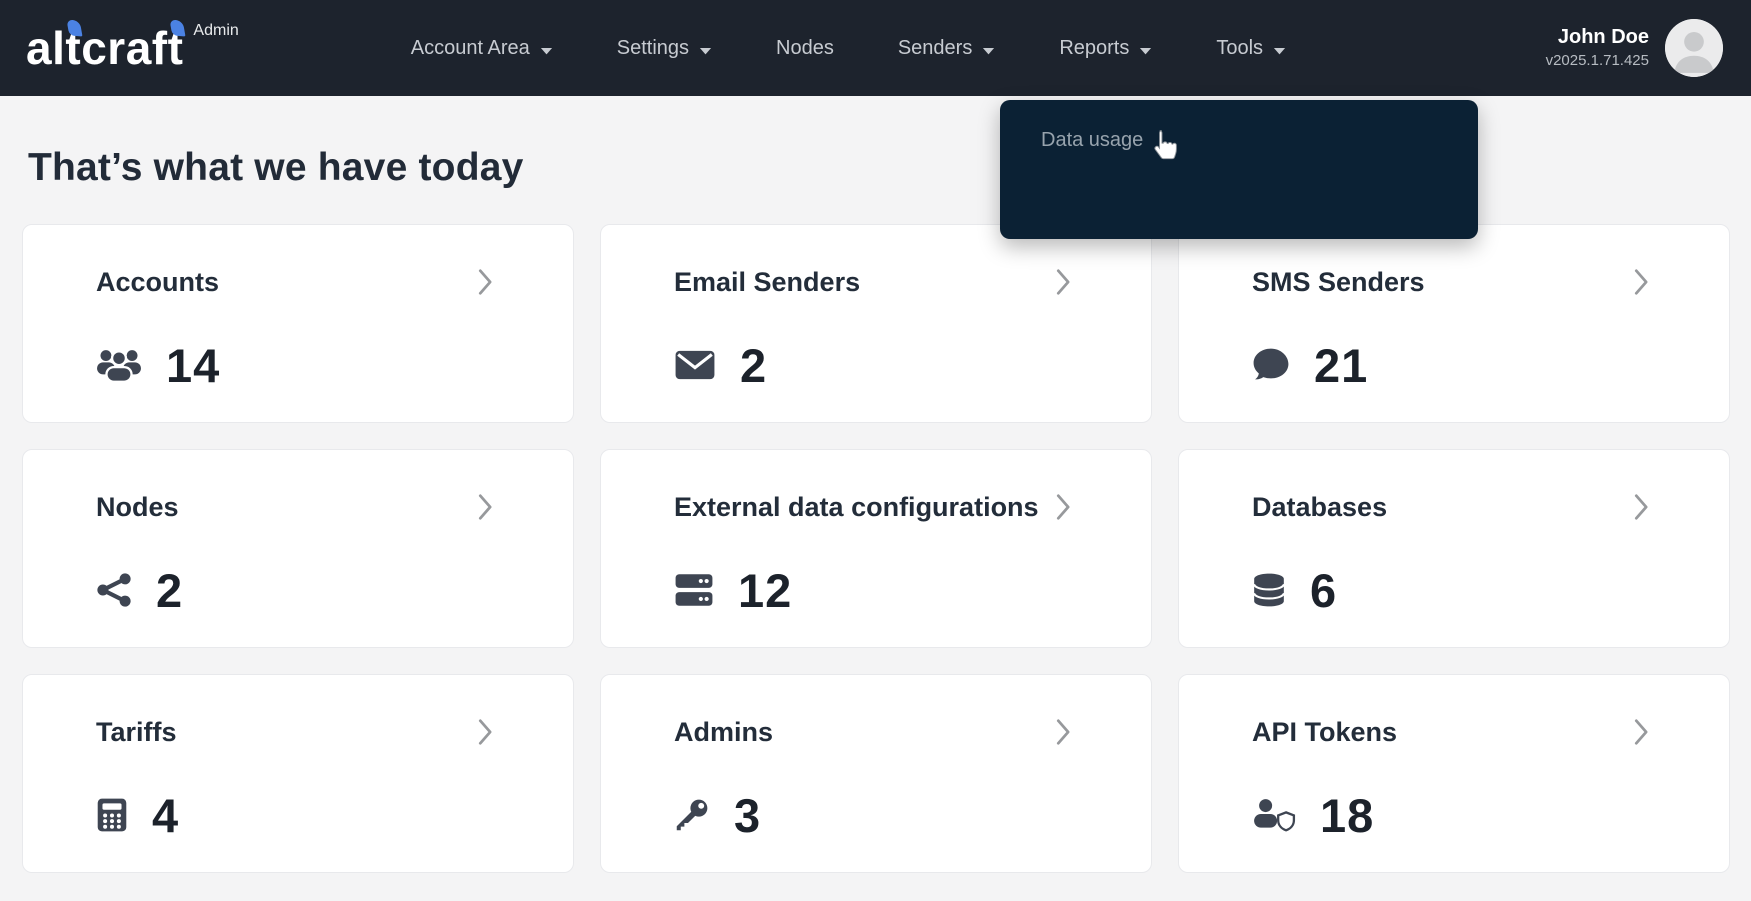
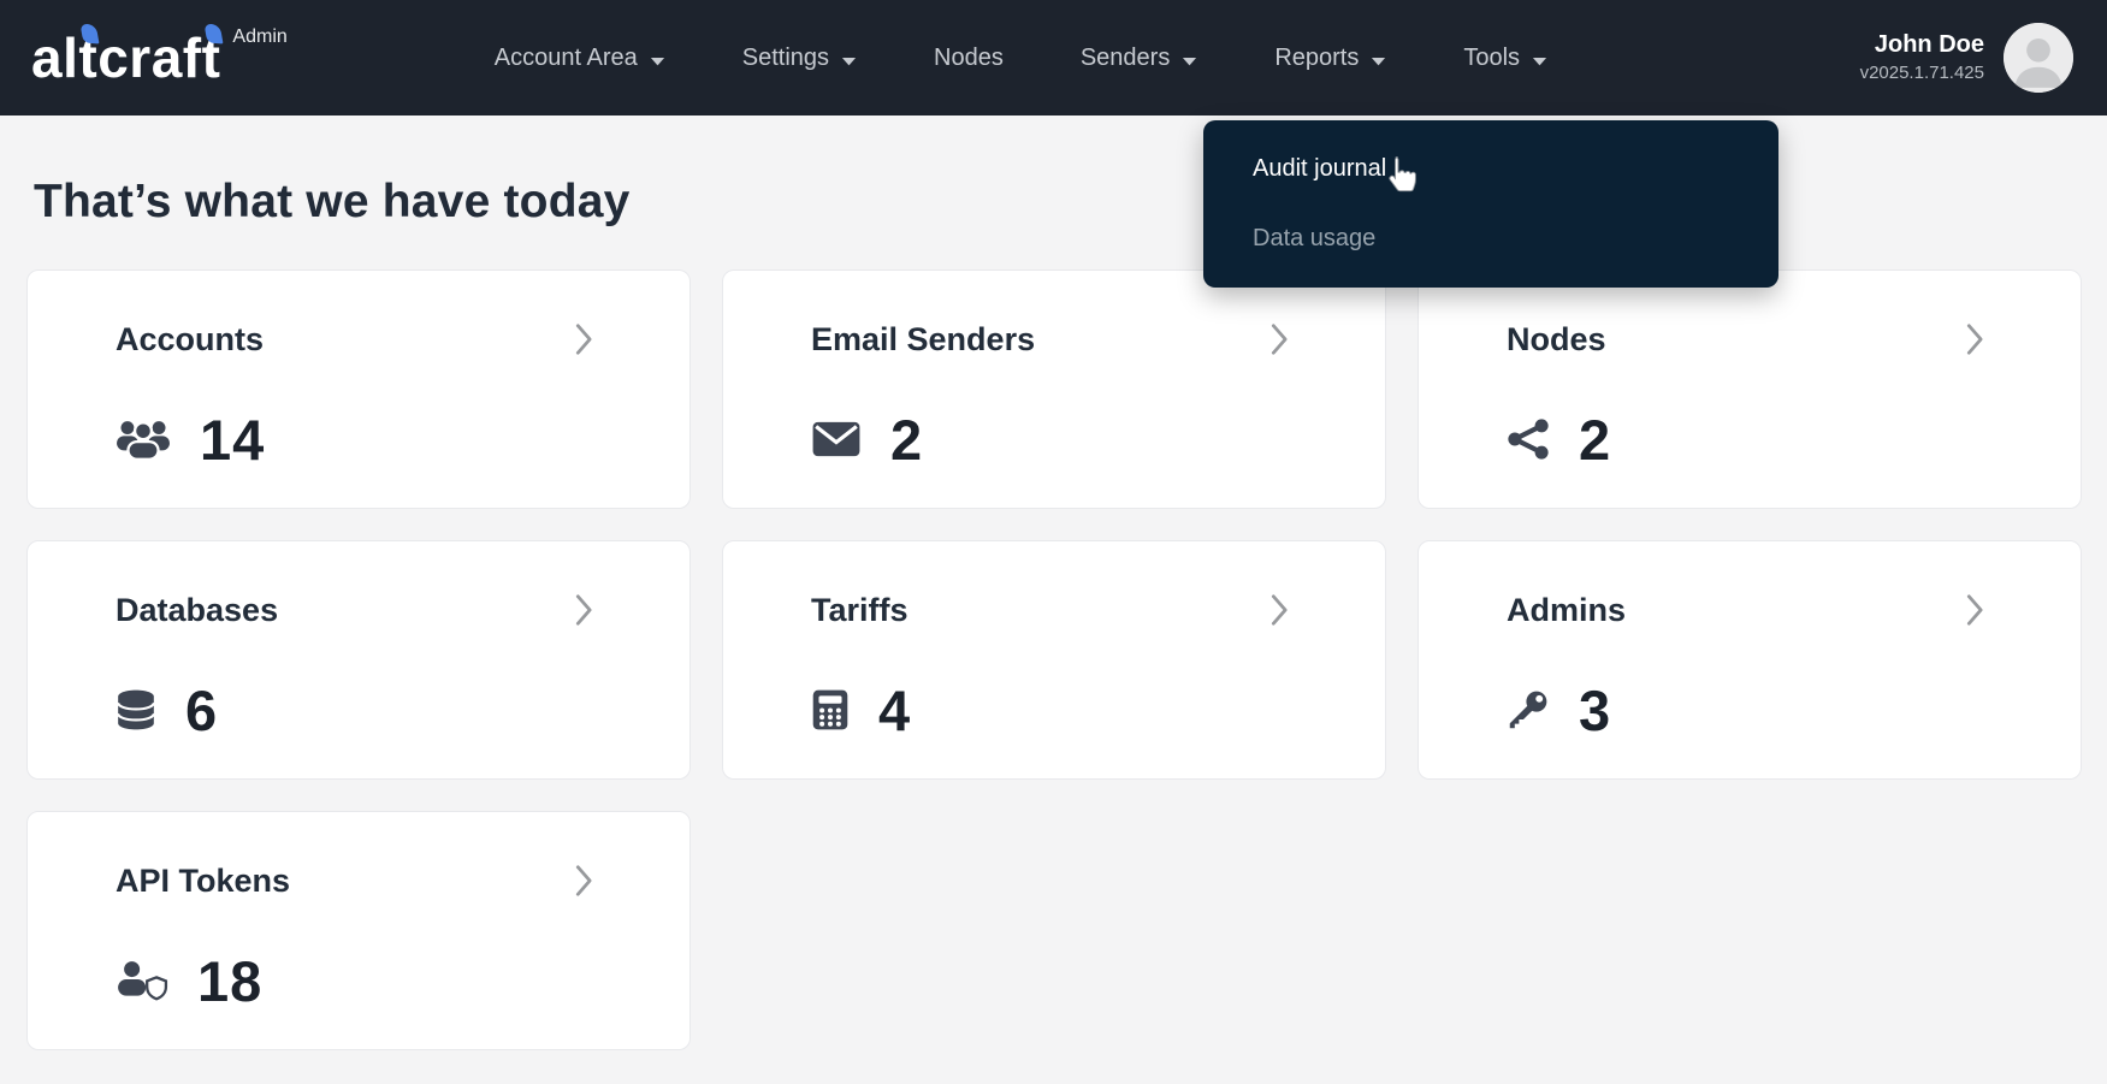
  al
  t
  craf
  t
  Admin
  Account Area
  Settings
  Nodes
  Senders
  Reports
  Tools
  John Doe
  v2025.1.71.425
+ Audit journal
  Data usage
  That’s what we have today
  Accounts
  14
  Email Senders
  2
- SMS Senders
- 21
  Nodes
  2
- External data configurations
- 12
  Databases
  6
  Tariffs
  4
  Admins
  3
  API Tokens
  18
